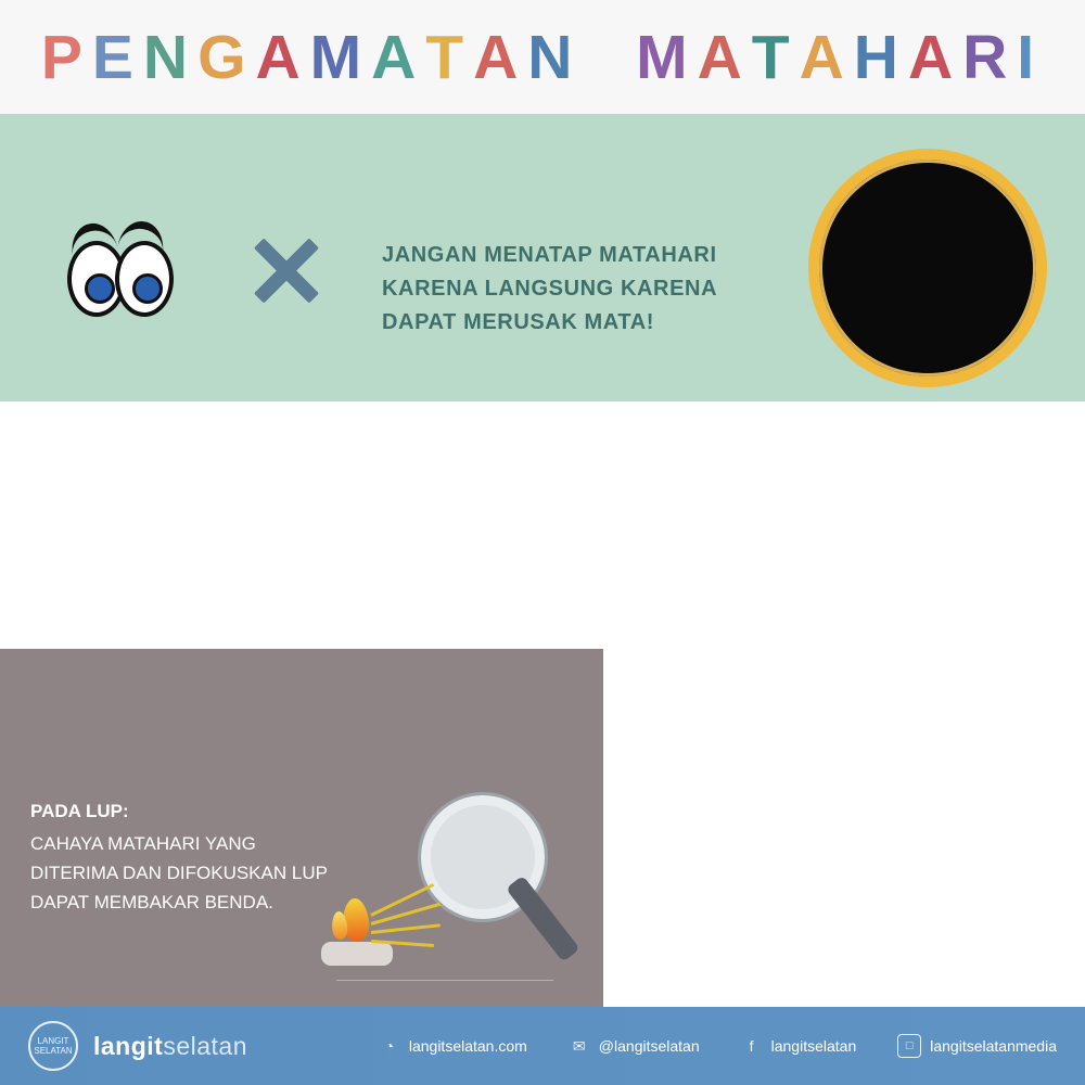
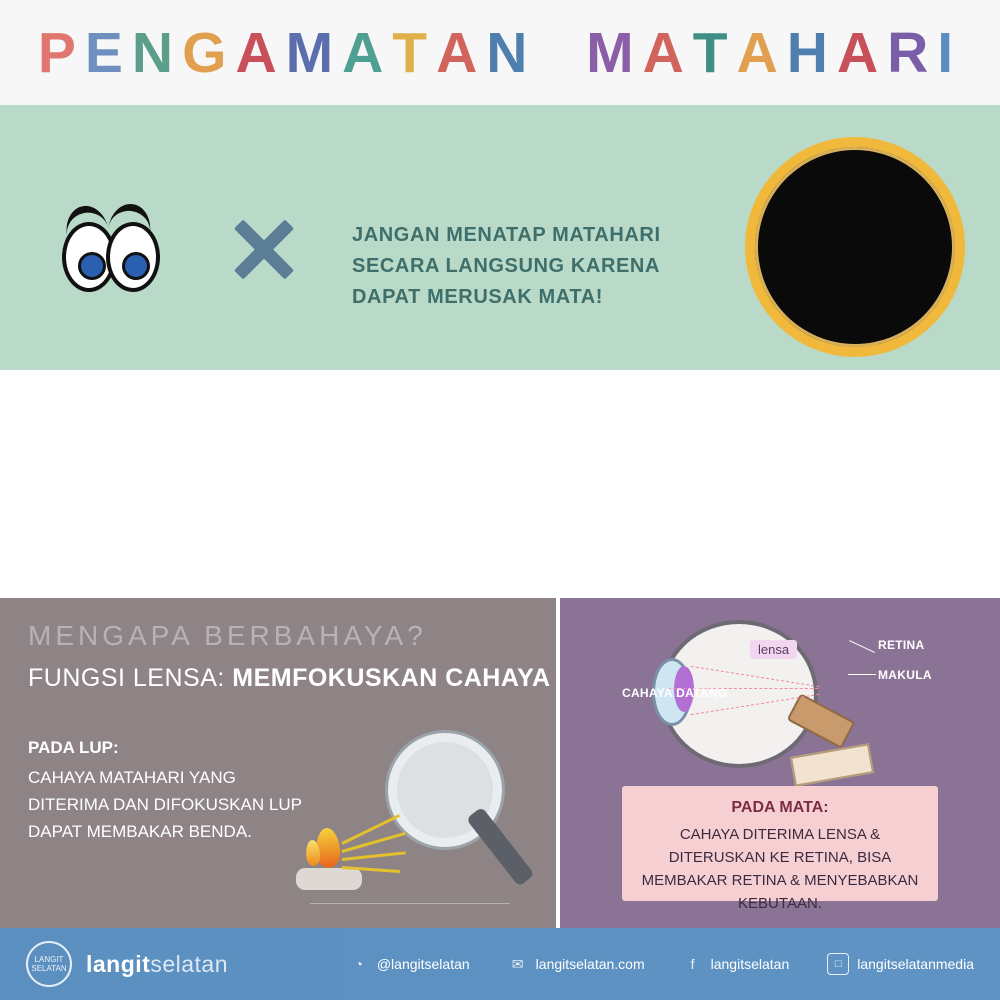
  PENGAMATAN MATAHARI
- JANGAN MENATAP MATAHARI KARENA LANGSUNG KARENA DAPAT MERUSAK MATA!
+ JANGAN MENATAP MATAHARI SECARA LANGSUNG KARENA DAPAT MERUSAK MATA!
+ MENGAPA BERBAHAYA?
+ FUNGSI LENSA: MEMFOKUSKAN CAHAYA
  PADA LUP:
  CAHAYA MATAHARI YANG DITERIMA DAN DIFOKUSKAN LUP DAPAT MEMBAKAR BENDA.
+ lensa
+ RETINA
+ MAKULA
+ CAHAYA DATANG
+ PADA MATA:
+ CAHAYA DITERIMA LENSA & DITERUSKAN KE RETINA, BISA MEMBAKAR RETINA & MENYEBABKAN KEBUTAAN.
  LANGIT SELATAN
  langitselatan
  ◔
- langitselatan.com
+ @langitselatan
  ✉
- @langitselatan
+ langitselatan.com
  f
  langitselatan
  □
  langitselatanmedia
